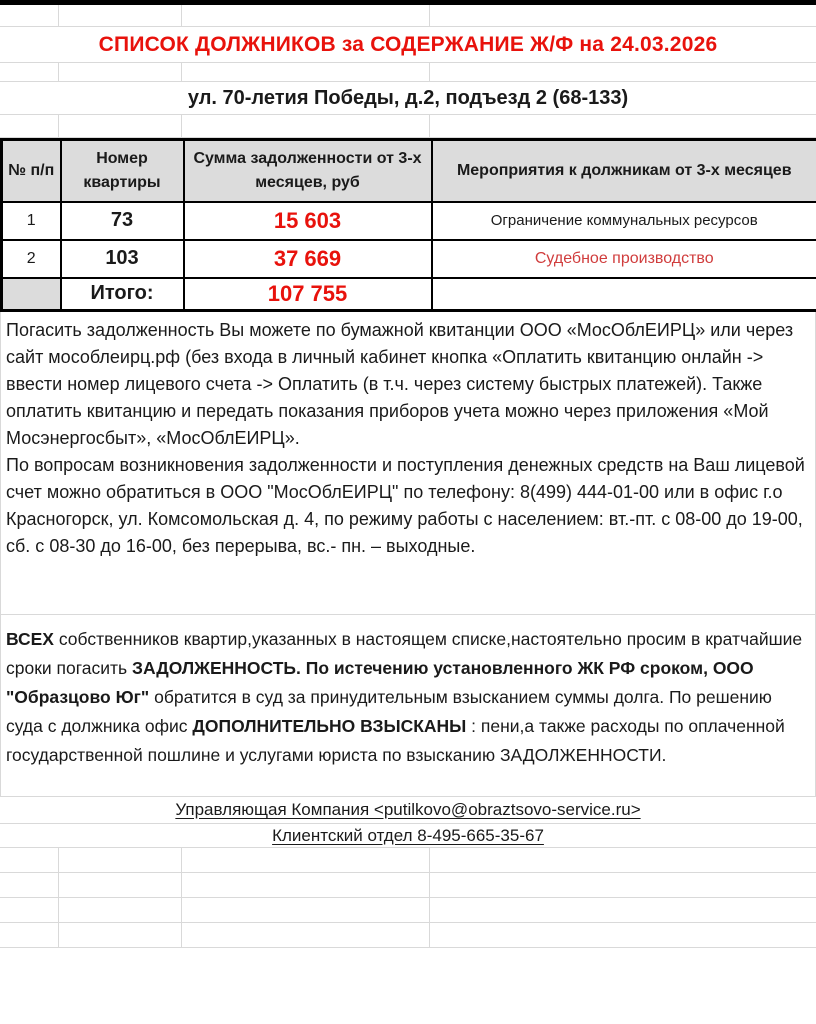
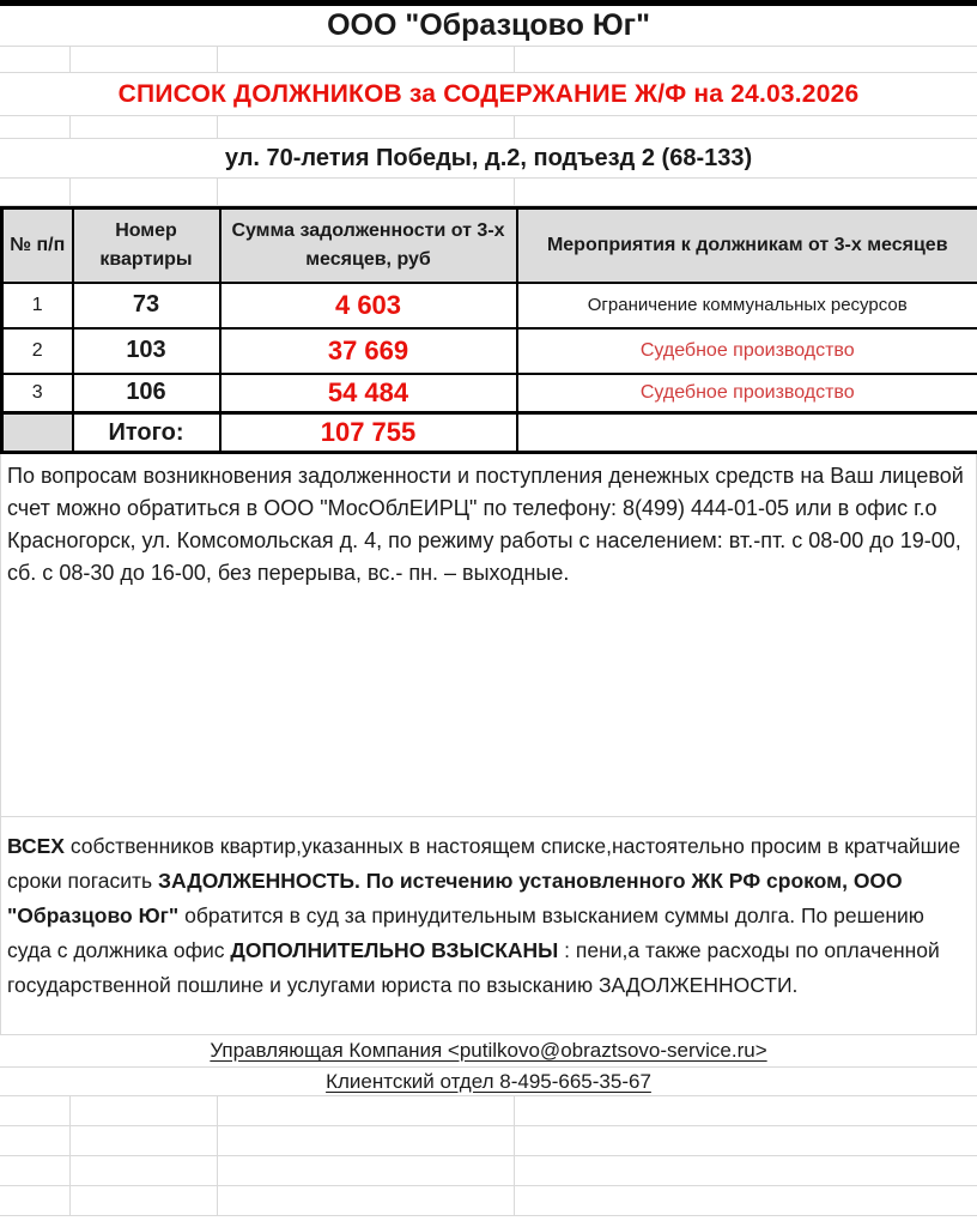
+ ООО "Образцово Юг"
  СПИСОК ДОЛЖНИКОВ за СОДЕРЖАНИЕ Ж/Ф на 24.03.2026
  ул. 70-летия Победы, д.2, подъезд 2 (68-133)
  № п/п	Номер квартиры	Сумма задолженности от 3-х месяцев, руб	Мероприятия к должникам от 3-х месяцев
- 1	73	15 603	Ограничение коммунальных ресурсов
+ 1	73	4 603	Ограничение коммунальных ресурсов
  2	103	37 669	Судебное производство
+ 3	106	54 484	Судебное производство
  	Итого:	107 755
- Погасить задолженность Вы можете по бумажной квитанции ООО «МосОблЕИРЦ» или через сайт мособлеирц.рф (без входа в личный кабинет кнопка «Оплатить квитанцию онлайн -> ввести номер лицевого счета -> Оплатить (в т.ч. через систему быстрых платежей). Также оплатить квитанцию и передать показания приборов учета можно через приложения «Мой Мосэнергосбыт», «МосОблЕИРЦ».
- По вопросам возникновения задолженности и поступления денежных средств на Ваш лицевой счет можно обратиться в ООО "МосОблЕИРЦ" по телефону: 8(499) 444-01-00 или в офис г.о Красногорск, ул. Комсомольская д. 4, по режиму работы с населением: вт.-пт. с 08-00 до 19-00, сб. с 08-30 до 16-00, без перерыва, вс.- пн. – выходные.
+ По вопросам возникновения задолженности и поступления денежных средств на Ваш лицевой счет можно обратиться в ООО "МосОблЕИРЦ" по телефону: 8(499) 444-01-05 или в офис г.о Красногорск, ул. Комсомольская д. 4, по режиму работы с населением: вт.-пт. с 08-00 до 19-00, сб. с 08-30 до 16-00, без перерыва, вс.- пн. – выходные.
  ВСЕХ собственников квартир,указанных в настоящем списке,настоятельно просим в кратчайшие сроки погасить ЗАДОЛЖЕННОСТЬ. По истечению установленного ЖК РФ сроком, ООО "Образцово Юг" обратится в суд за принудительным взысканием суммы долга. По решению суда с должника офис ДОПОЛНИТЕЛЬНО ВЗЫСКАНЫ : пени,а также расходы по оплаченной государственной пошлине и услугами юриста по взысканию ЗАДОЛЖЕННОСТИ.
  Управляющая Компания <putilkovo@obraztsovo-service.ru>
  Клиентский отдел 8-495-665-35-67
